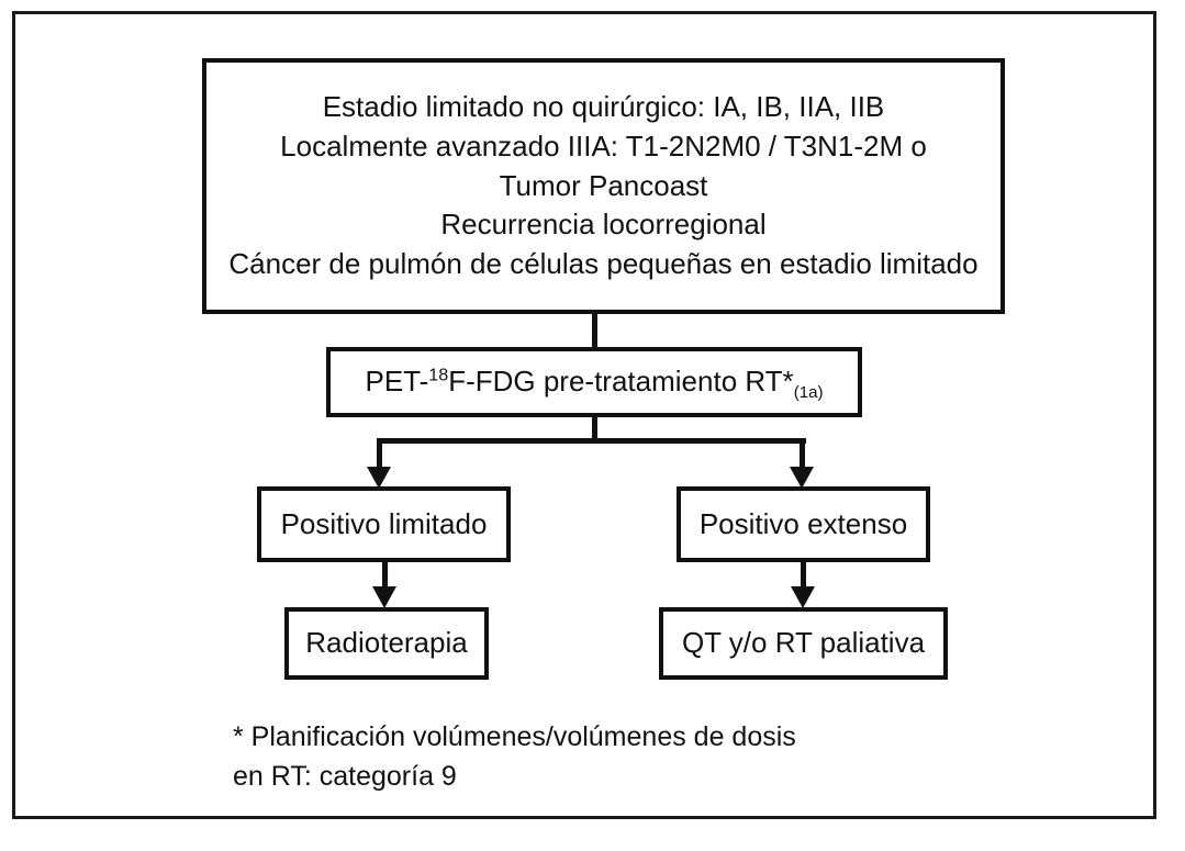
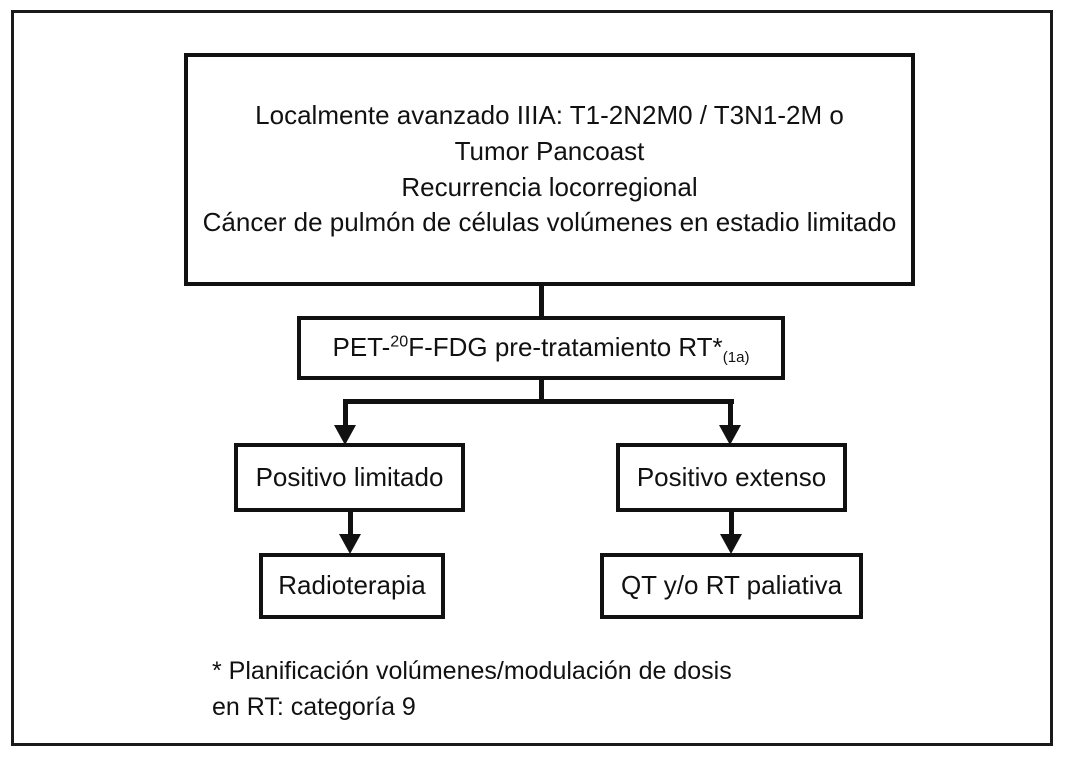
- Estadio limitado no quirúrgico: IA, IB, IIA, IIB
  Localmente avanzado IIIA: T1-2N2M0 / T3N1-2M o
  Tumor Pancoast
  Recurrencia locorregional
- Cáncer de pulmón de células pequeñas en estadio limitado
+ Cáncer de pulmón de células volúmenes en estadio limitado
- PET-18F-FDG pre-tratamiento RT*(1a)
+ PET-20F-FDG pre-tratamiento RT*(1a)
  Positivo limitado
  Positivo extenso
  Radioterapia
  QT y/o RT paliativa
- * Planificación volúmenes/volúmenes de dosis
+ * Planificación volúmenes/modulación de dosis
  en RT: categoría 9
